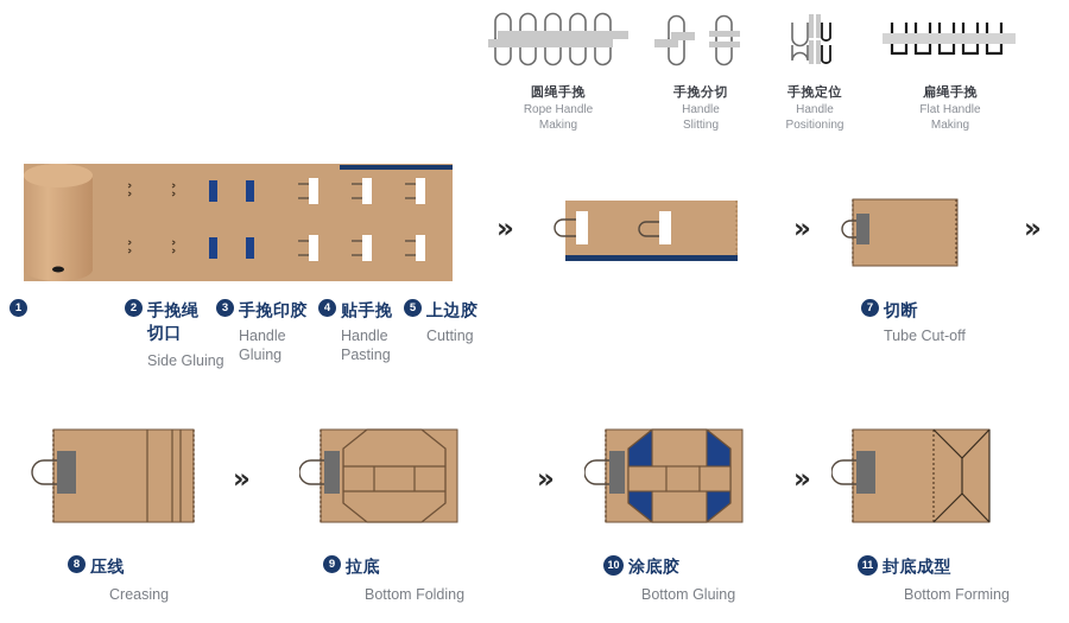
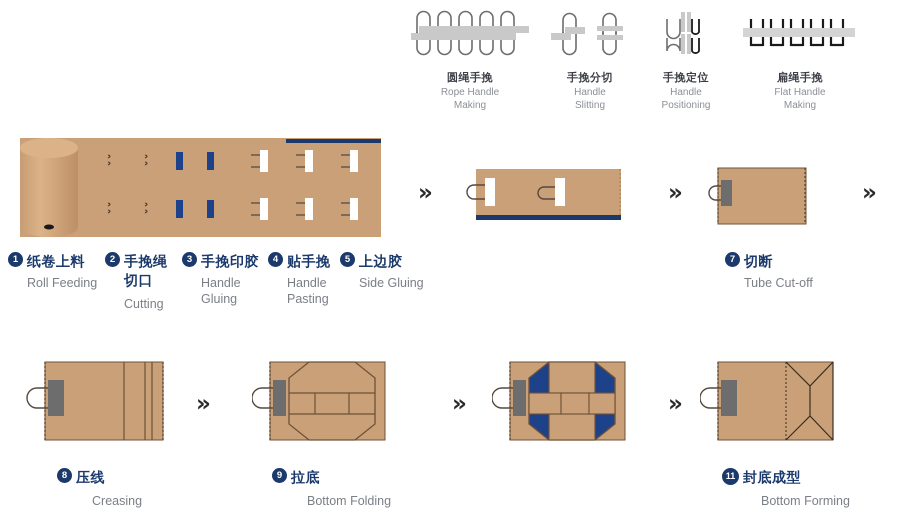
  圆绳手挽
  Rope Handle
  Making
  手挽分切
  Handle
  Slitting
  手挽定位
  Handle
  Positioning
  扁绳手挽
  Flat Handle
  Making
  »
  »
  »
  1
+ 纸卷上料
+ Roll Feeding
  2
  手挽绳
  切口
- Side Gluing
+ Cutting
  3
  手挽印胶
  Handle
  Gluing
  4
  贴手挽
  Handle
  Pasting
  5
  上边胶
- Cutting
+ Side Gluing
  7
  切断
  Tube Cut-off
  »
  »
  »
  8
  压线
  Creasing
  9
  拉底
  Bottom Folding
- 10
- 涂底胶
- Bottom Gluing
  11
  封底成型
  Bottom Forming
